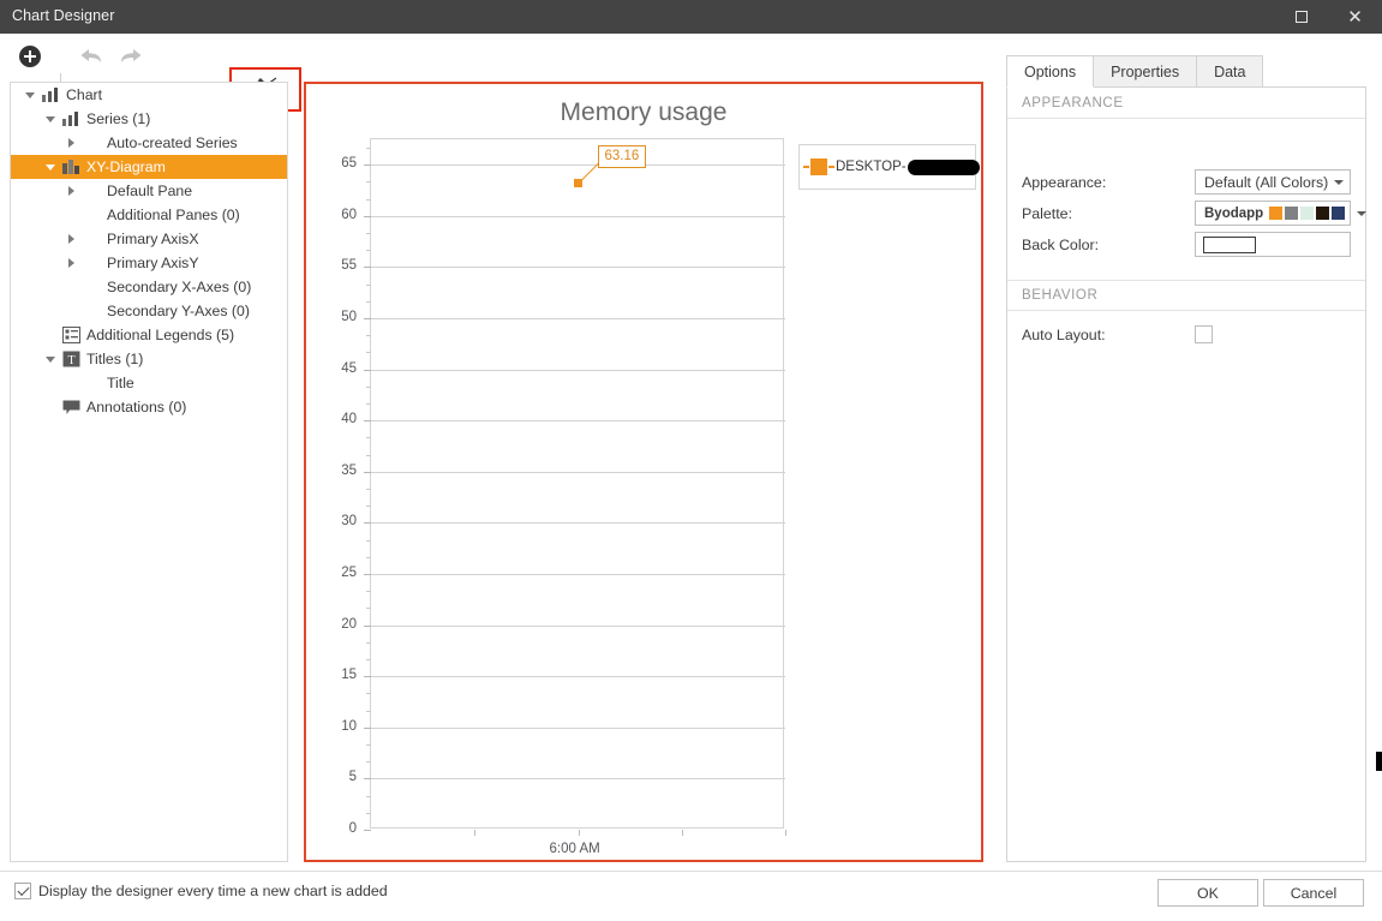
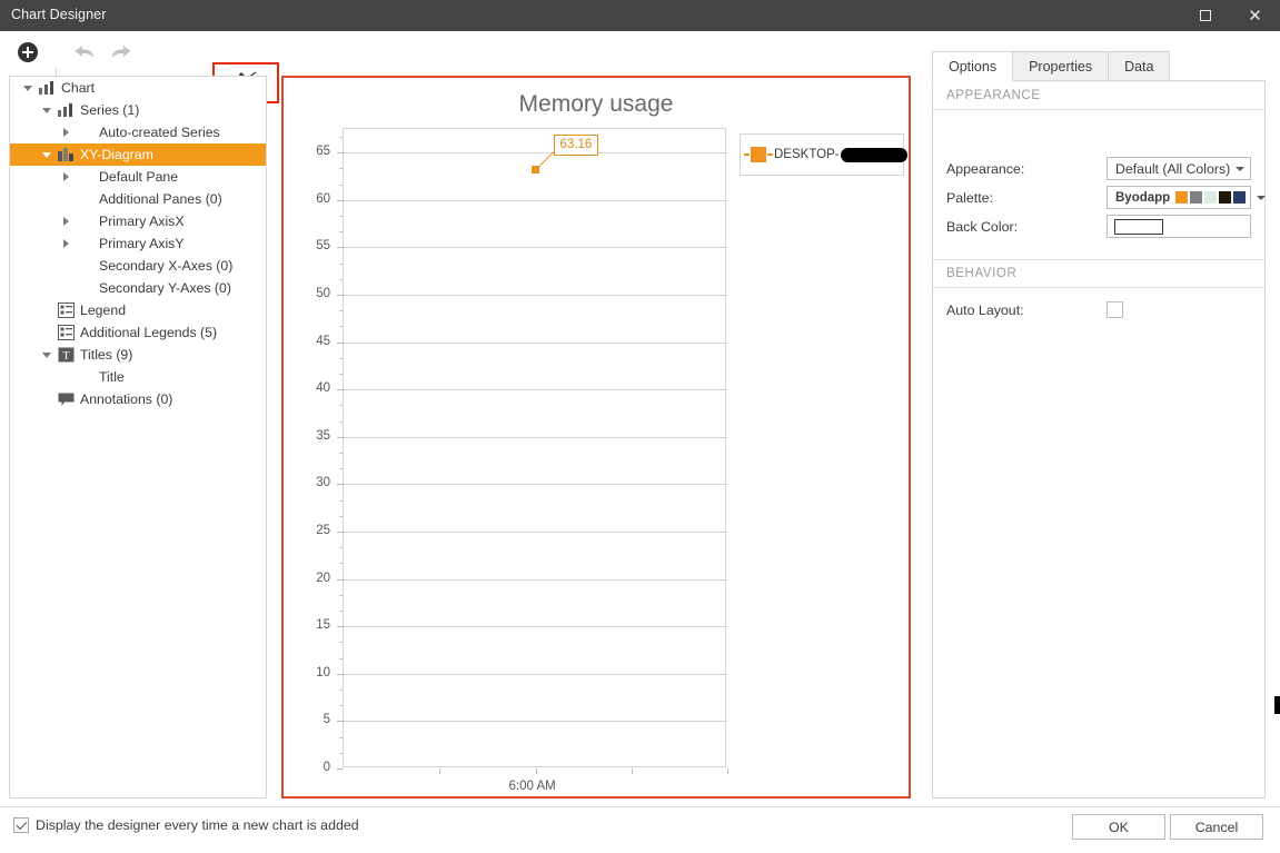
  Chart Designer
  ✕
  Chart
  Series (1)
  Auto-created Series
  XY-Diagram
  Default Pane
  Additional Panes (0)
  Primary AxisX
  Primary AxisY
  Secondary X-Axes (0)
  Secondary Y-Axes (0)
+ Legend
  Additional Legends (5)
  T
- Titles (1)
+ Titles (9)
  Title
  Annotations (0)
  Memory usage
  0
  5
  10
  15
  20
  25
  30
  35
  40
  45
  50
  55
  60
  65
  6:00 AM
  63.16
  DESKTOP-
  Options
  Properties
  Data
  APPEARANCE
  Appearance:
  Default (All Colors)
  Palette:
  Byodapp
  Back Color:
  BEHAVIOR
  Auto Layout:
  Display the designer every time a new chart is added
  OK
  Cancel
